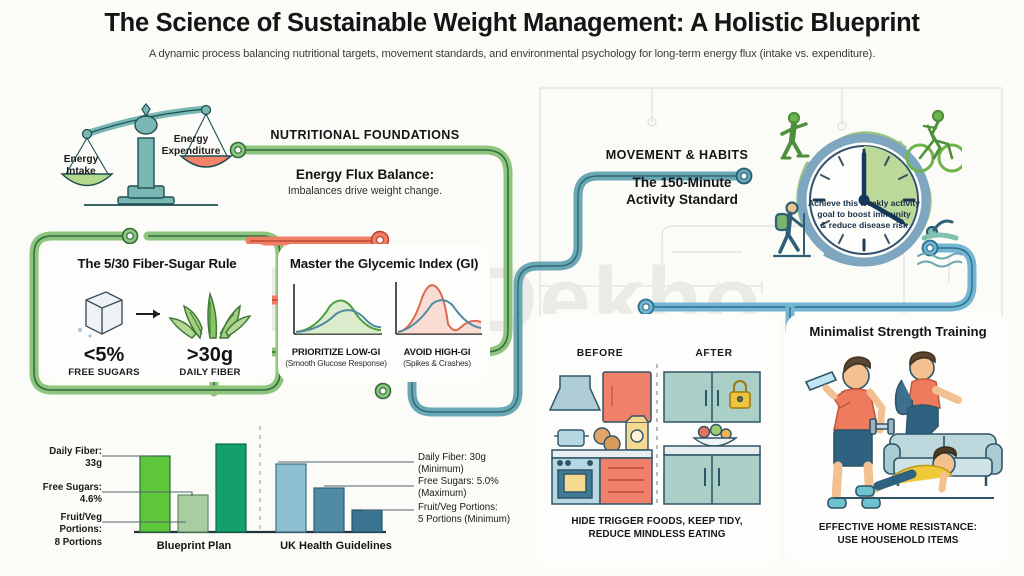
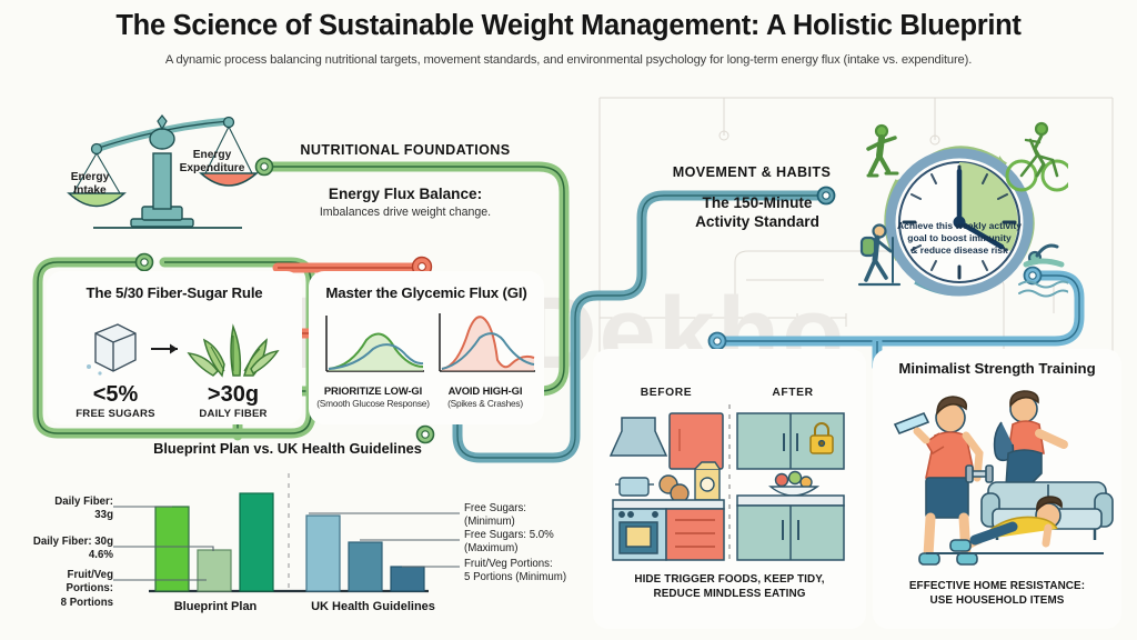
  The Science of Sustainable Weight Management: A Holistic Blueprint
  A dynamic process balancing nutritional targets, movement standards, and environmental psychology for long-term energy flux (intake vs. expenditure).
  Energy
  Intake
  Energy
  Expenditure
  NUTRITIONAL FOUNDATIONS
  Energy Flux Balance:
  Imbalances drive weight change.
  MOVEMENT & HABITS
  The 150-Minute
  Activity Standard
  The 5/30 Fiber-Sugar Rule
  <5%
  FREE SUGARS
  >30g
  DAILY FIBER
- Master the Glycemic Index (GI)
+ Master the Glycemic Flux (GI)
  PRIORITIZE LOW-GI
  (Smooth Glucose Response)
  AVOID HIGH-GI
  (Spikes & Crashes)
+ Blueprint Plan vs. UK Health Guidelines
  Daily Fiber:
  33g
- Free Sugars:
+ Daily Fiber: 30g
  4.6%
  Fruit/Veg Portions:
  8 Portions
- Daily Fiber: 30g
+ Free Sugars:
  (Minimum)
  Free Sugars: 5.0%
  (Maximum)
  Fruit/Veg Portions:
  5 Portions (Minimum)
  Blueprint Plan
  UK Health Guidelines
  Achieve this weekly activity
  goal to boost immunity
  & reduce disease risk
  BEFORE
  AFTER
  HIDE TRIGGER FOODS, KEEP TIDY,
  REDUCE MINDLESS EATING
  Minimalist Strength Training
  EFFECTIVE HOME RESISTANCE:
  USE HOUSEHOLD ITEMS
